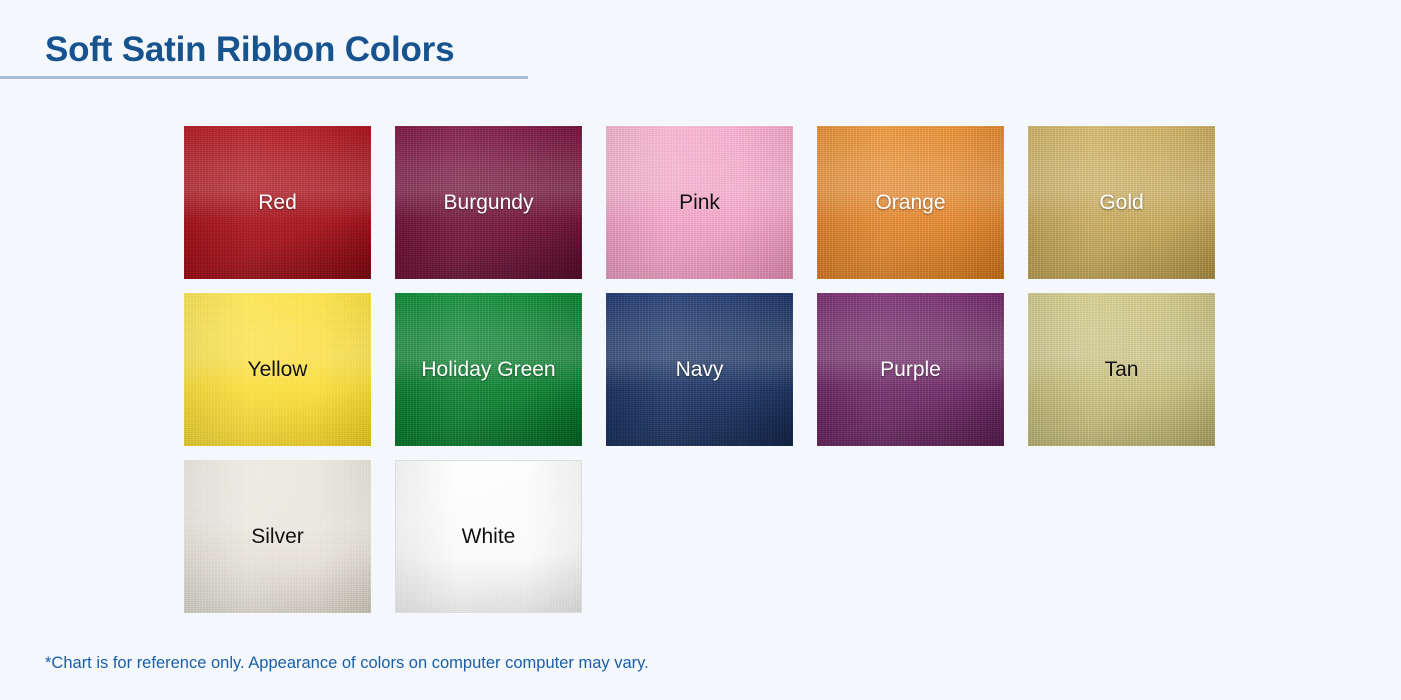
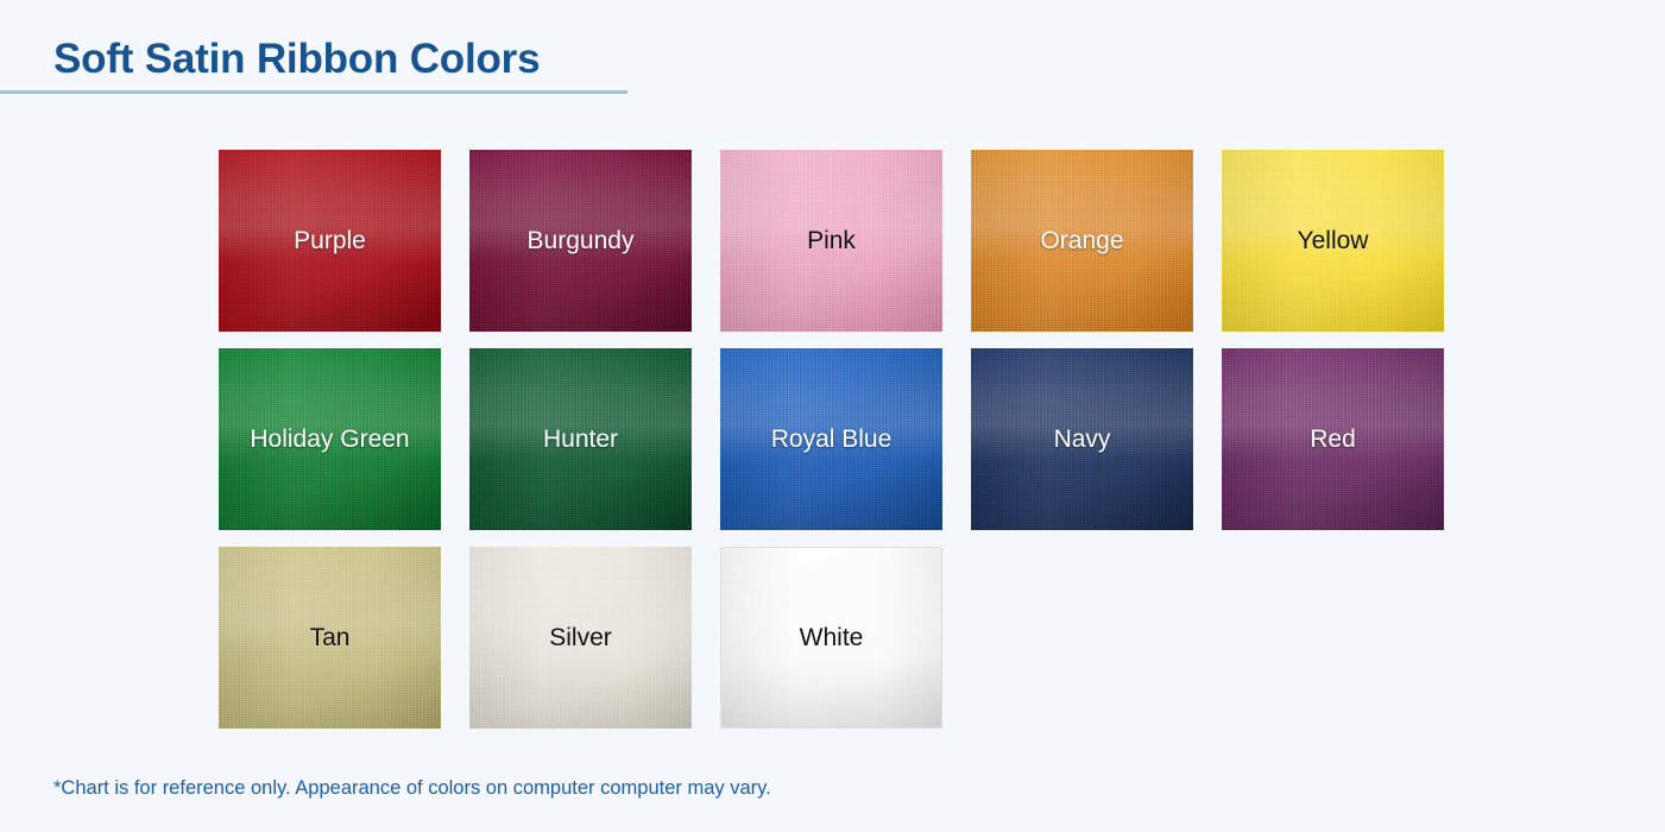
  Soft Satin Ribbon Colors
- Red
+ Purple
  Burgundy
  Pink
  Orange
- Gold
  Yellow
  Holiday Green
+ Hunter
+ Royal Blue
  Navy
- Purple
+ Red
  Tan
  Silver
  White
  *Chart is for reference only. Appearance of colors on computer computer may vary.
